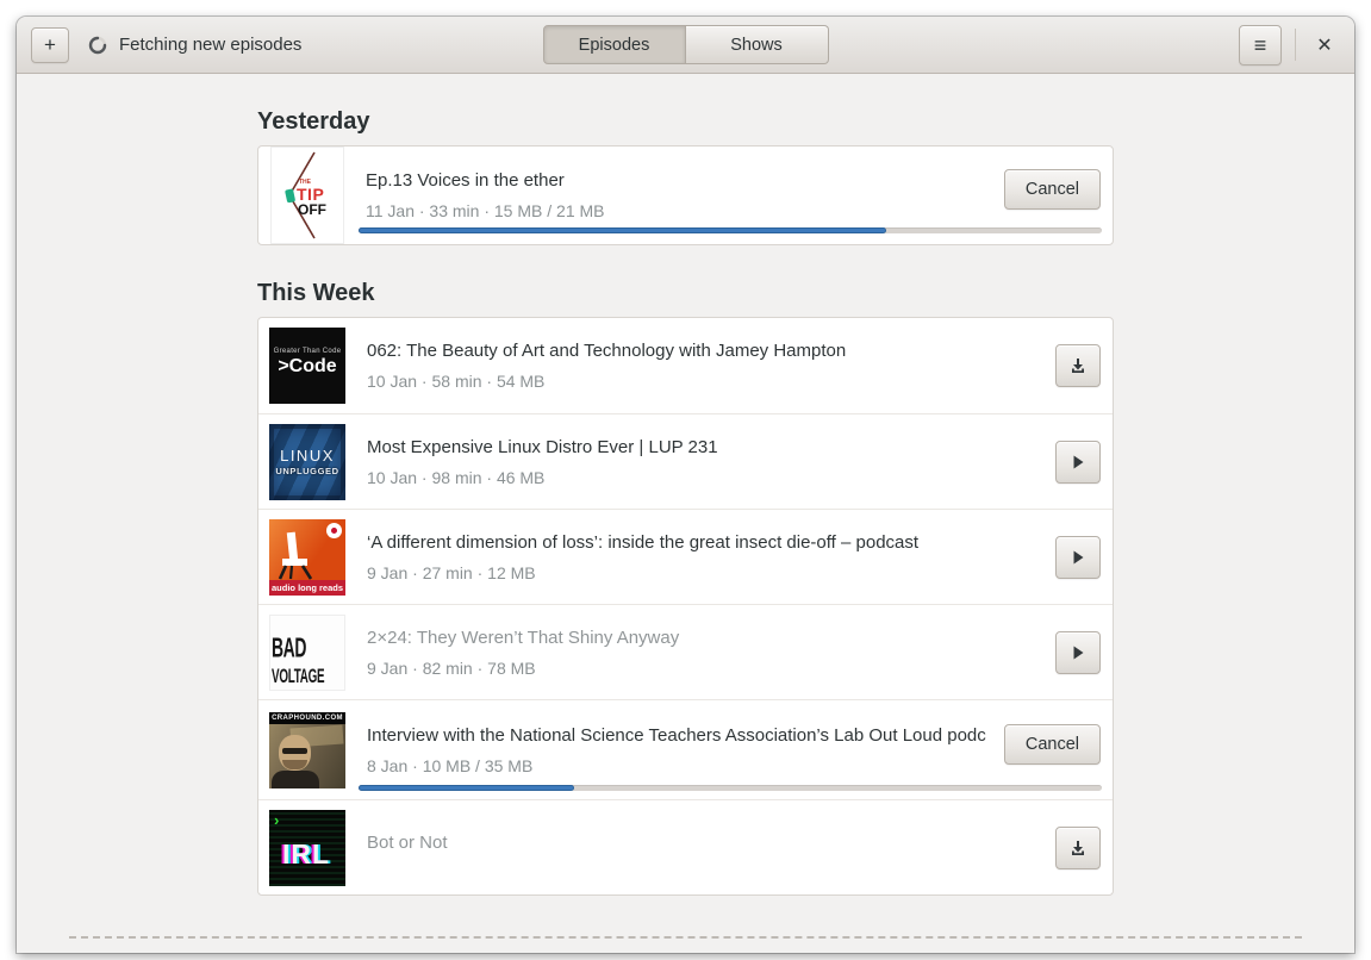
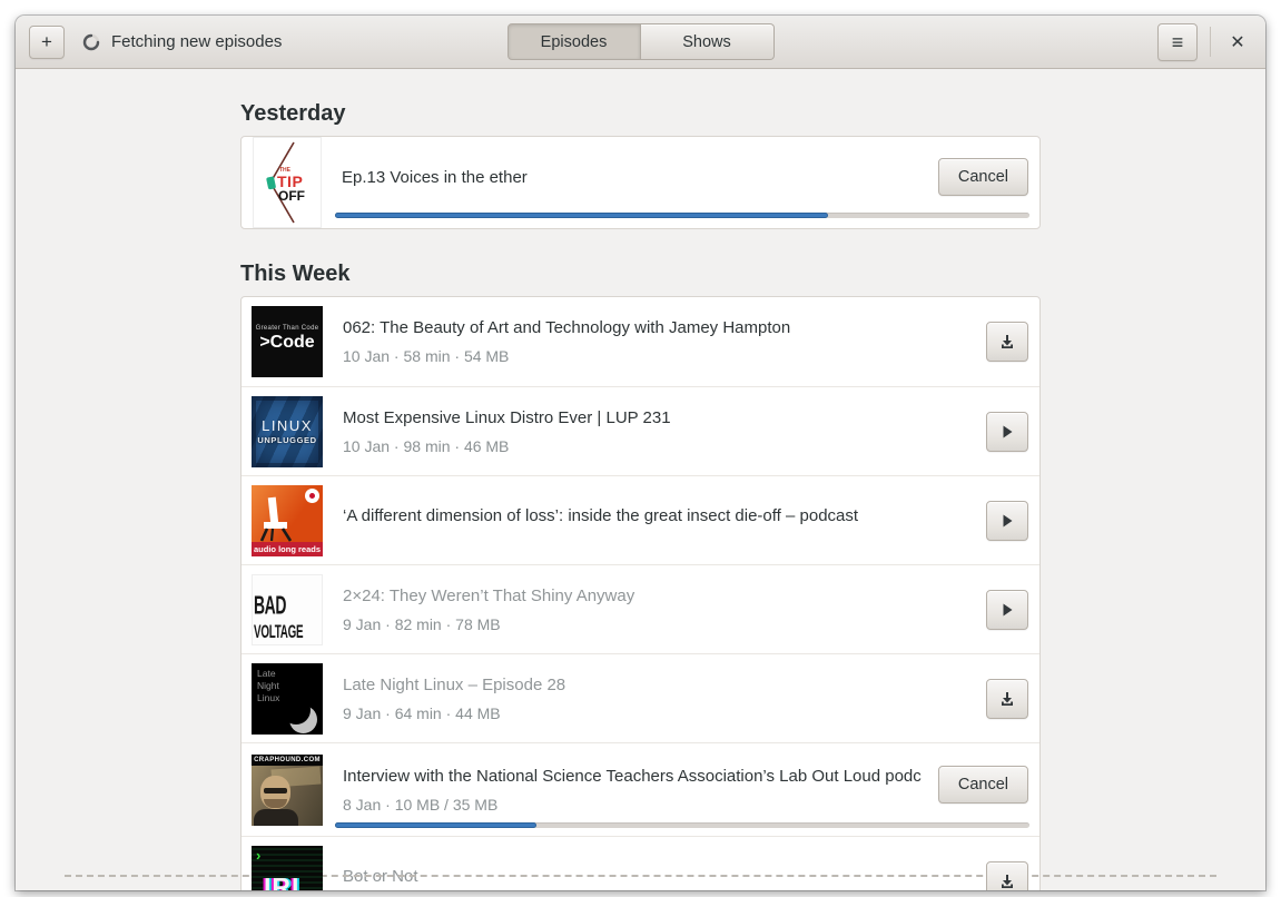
  +
  Fetching new episodes
  Episodes
  Shows
  ≡
  ✕
  Yesterday
  TIP
  OFF
  Ep.13 Voices in the ether
- 11 Jan · 33 min · 15 MB / 21 MB
  Cancel
  This Week
  >Code
  062: The Beauty of Art and Technology with Jamey Hampton
  10 Jan · 58 min · 54 MB
  LINUX
  UNPLUGGED
  Most Expensive Linux Distro Ever | LUP 231
  10 Jan · 98 min · 46 MB
  audio long reads
  ‘A different dimension of loss’: inside the great insect die-off – podcast
- 9 Jan · 27 min · 12 MB
  BAD
  VOLTAGE
  2×24: They Weren’t That Shiny Anyway
  9 Jan · 82 min · 78 MB
+ Late
+ Night
+ Linux
+ Late Night Linux – Episode 28
+ 9 Jan · 64 min · 44 MB
  Interview with the National Science Teachers Association’s Lab Out Loud podc
  8 Jan · 10 MB / 35 MB
  Cancel
  ›
  IRL
  Bot or Not
